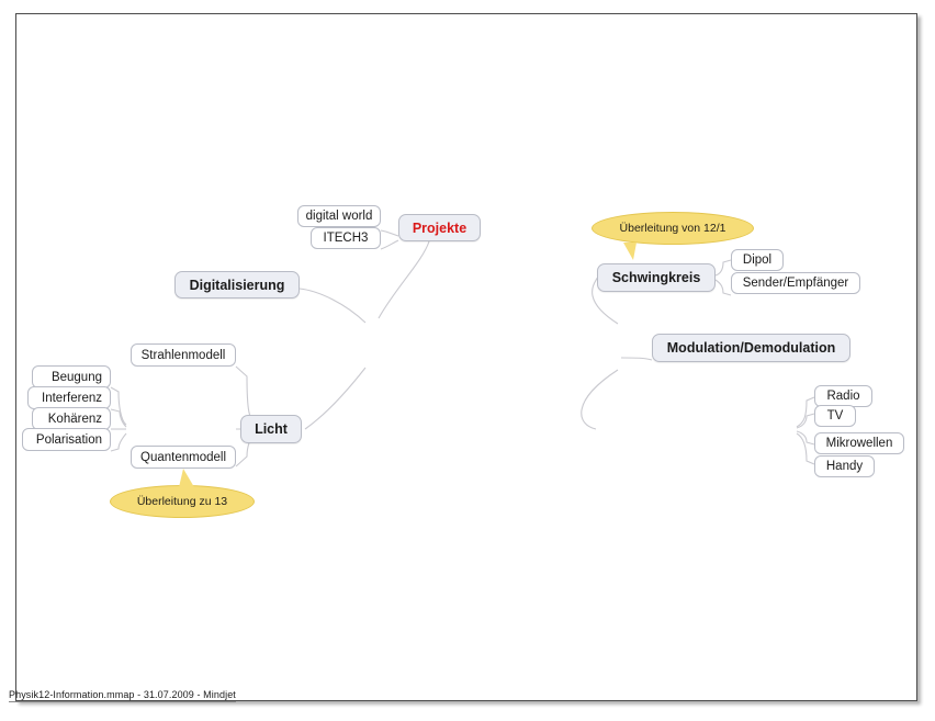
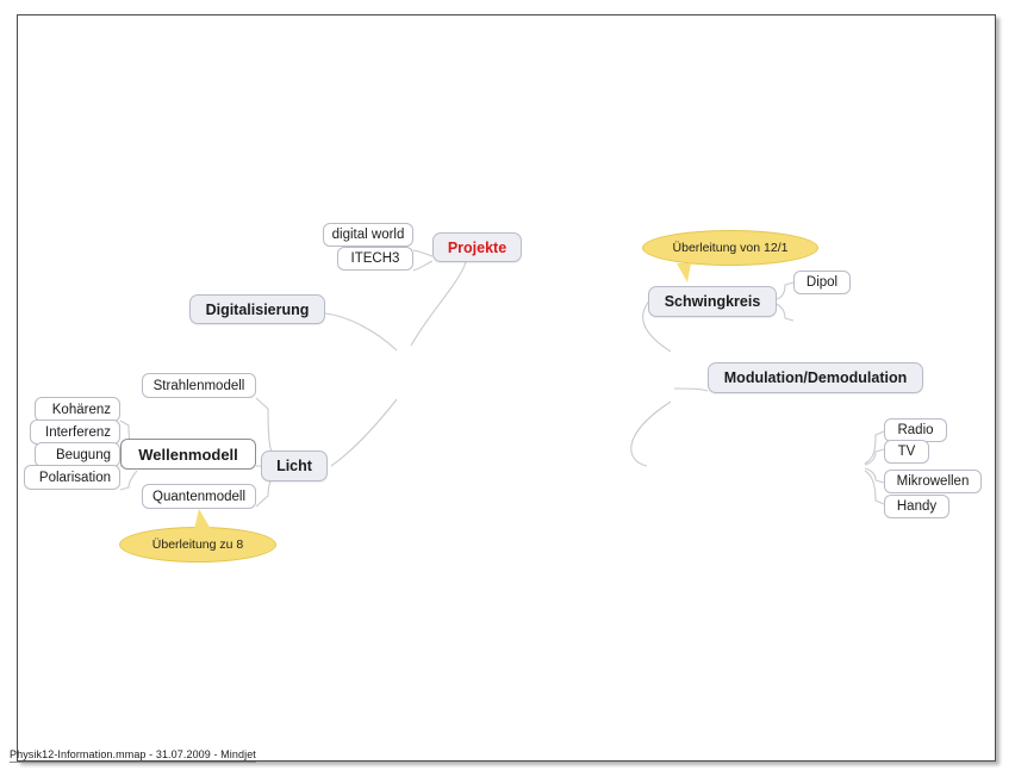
  Projekte
  digital world
  ITECH3
  Digitalisierung
  Licht
  Strahlenmodell
+ Wellenmodell
  Quantenmodell
- Beugung
+ Kohärenz
  Interferenz
- Kohärenz
+ Beugung
  Polarisation
  Schwingkreis
  Dipol
- Sender/Empfänger
  Modulation/Demodulation
  Radio
  TV
  Mikrowellen
  Handy
  Überleitung von 12/1
- Überleitung zu 13
+ Überleitung zu 8
  Physik12-Information.mmap - 31.07.2009 - Mindjet
